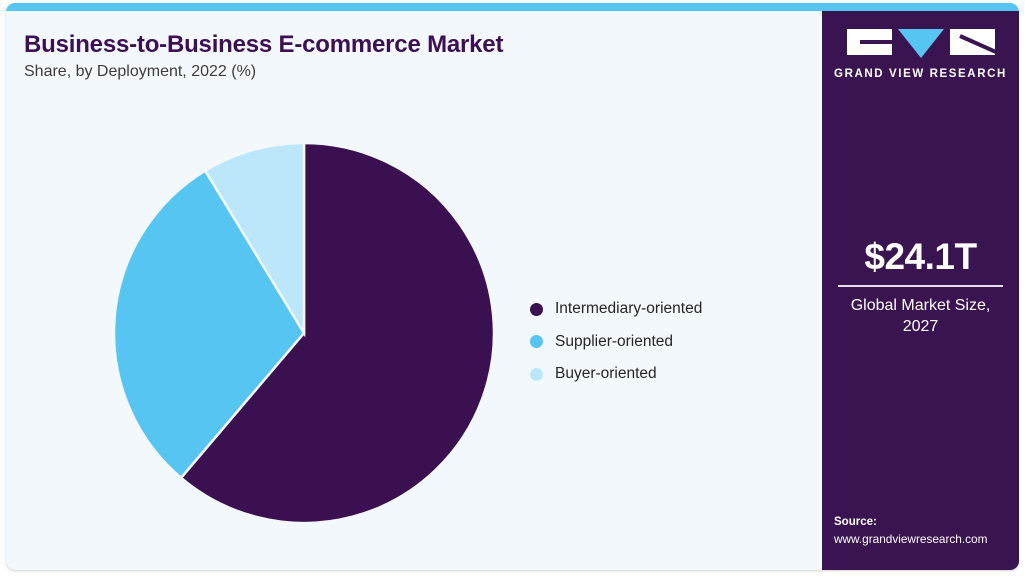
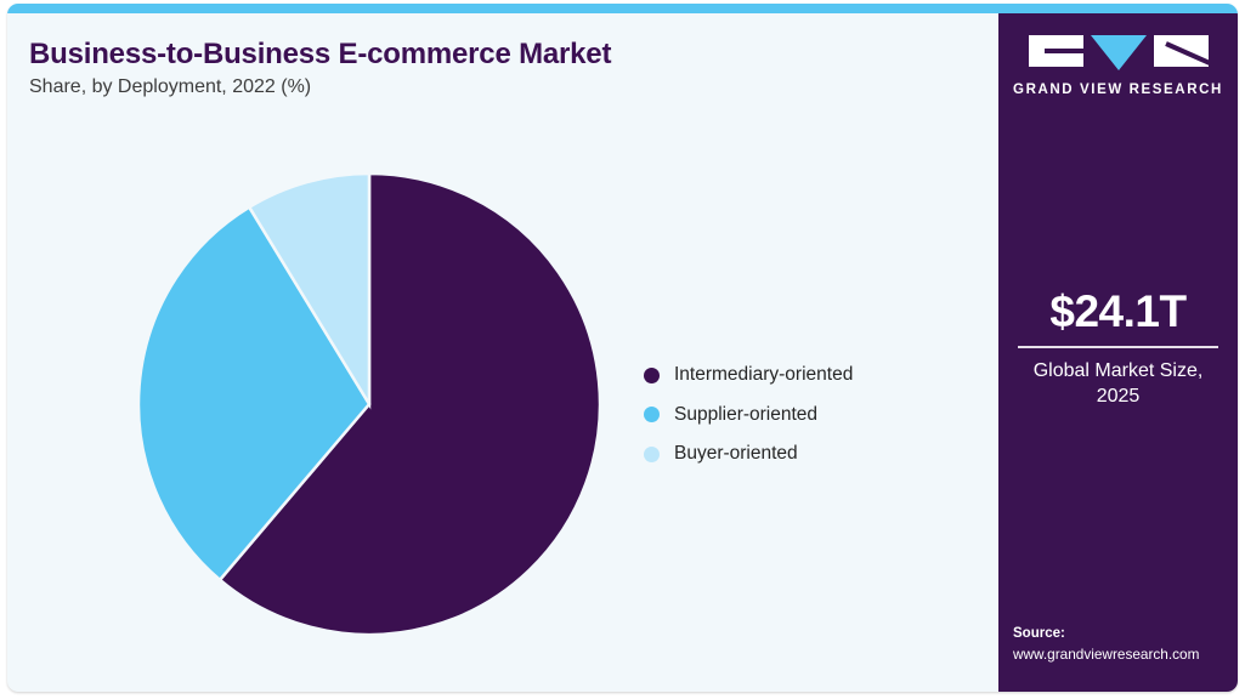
  Business-to-Business E-commerce Market
  Share, by Deployment, 2022 (%)
  Intermediary-oriented
  Supplier-oriented
  Buyer-oriented
  GRAND VIEW RESEARCH
  $24.1T
- Global Market Size, 2027
+ Global Market Size, 2025
  Source:
  www.grandviewresearch.com
